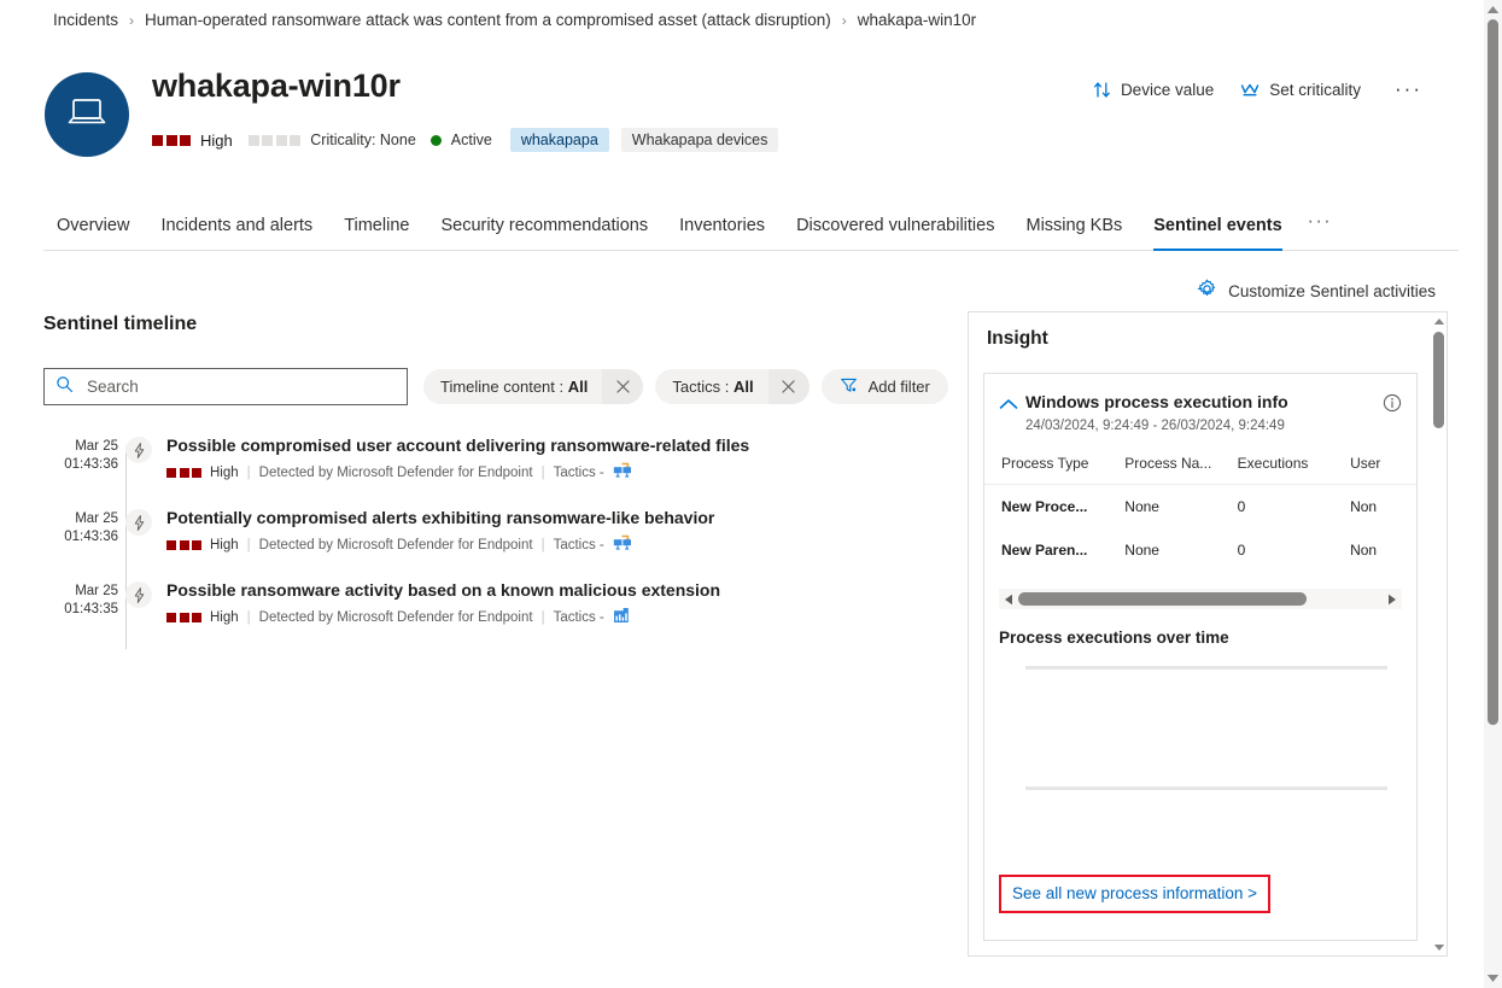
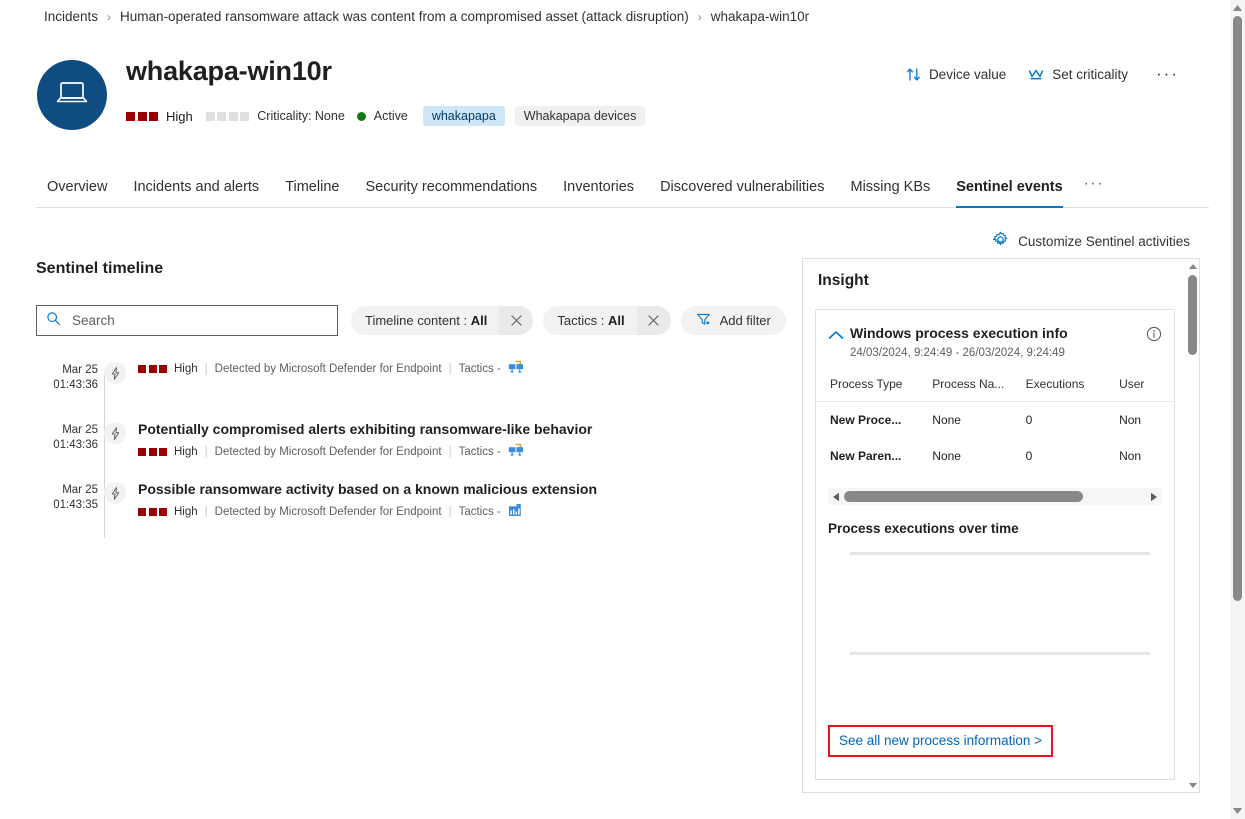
  Incidents
  ›
  Human-operated ransomware attack was content from a compromised asset (attack disruption)
  ›
  whakapa-win10r
  whakapa-win10r
  High
  Criticality: None
  Active
  whakapapa
  Whakapapa devices
  Device value
  Set criticality
  ···
  Overview
  Incidents and alerts
  Timeline
  Security recommendations
  Inventories
  Discovered vulnerabilities
  Missing KBs
  Sentinel events
  ···
  Customize Sentinel activities
  Sentinel timeline
  Search
  Timeline content : All
  Tactics : All
  Add filter
  Mar 25
  01:43:36
- Possible compromised user account delivering ransomware-related files
  High
  |
  Detected by Microsoft Defender for Endpoint
  |
  Tactics -
  Mar 25
  01:43:36
  Potentially compromised alerts exhibiting ransomware-like behavior
  High
  |
  Detected by Microsoft Defender for Endpoint
  |
  Tactics -
  Mar 25
  01:43:35
  Possible ransomware activity based on a known malicious extension
  High
  |
  Detected by Microsoft Defender for Endpoint
  |
  Tactics -
  Insight
  Windows process execution info
  24/03/2024, 9:24:49 - 26/03/2024, 9:24:49
  Process Type	Process Na...	Executions	User
  New Proce...	None	0	Non
  New Paren...	None	0	Non
  Process executions over time
  See all new process information >
